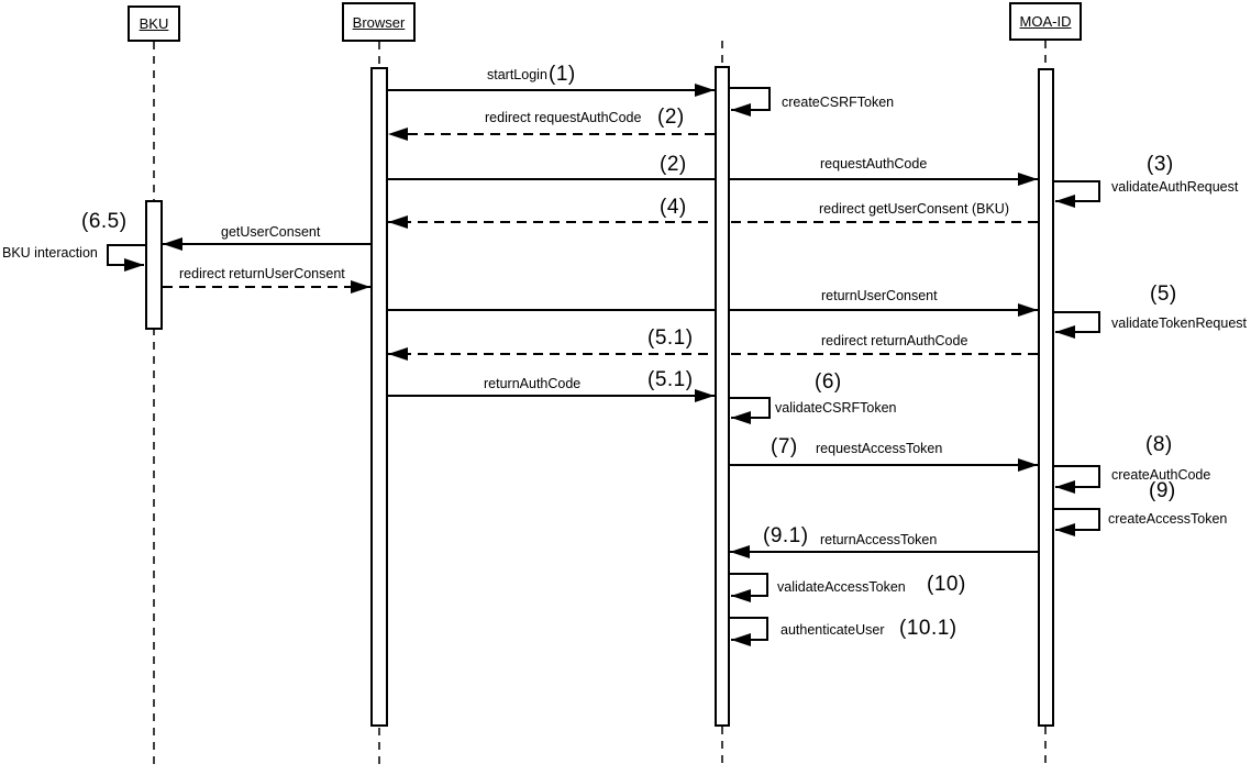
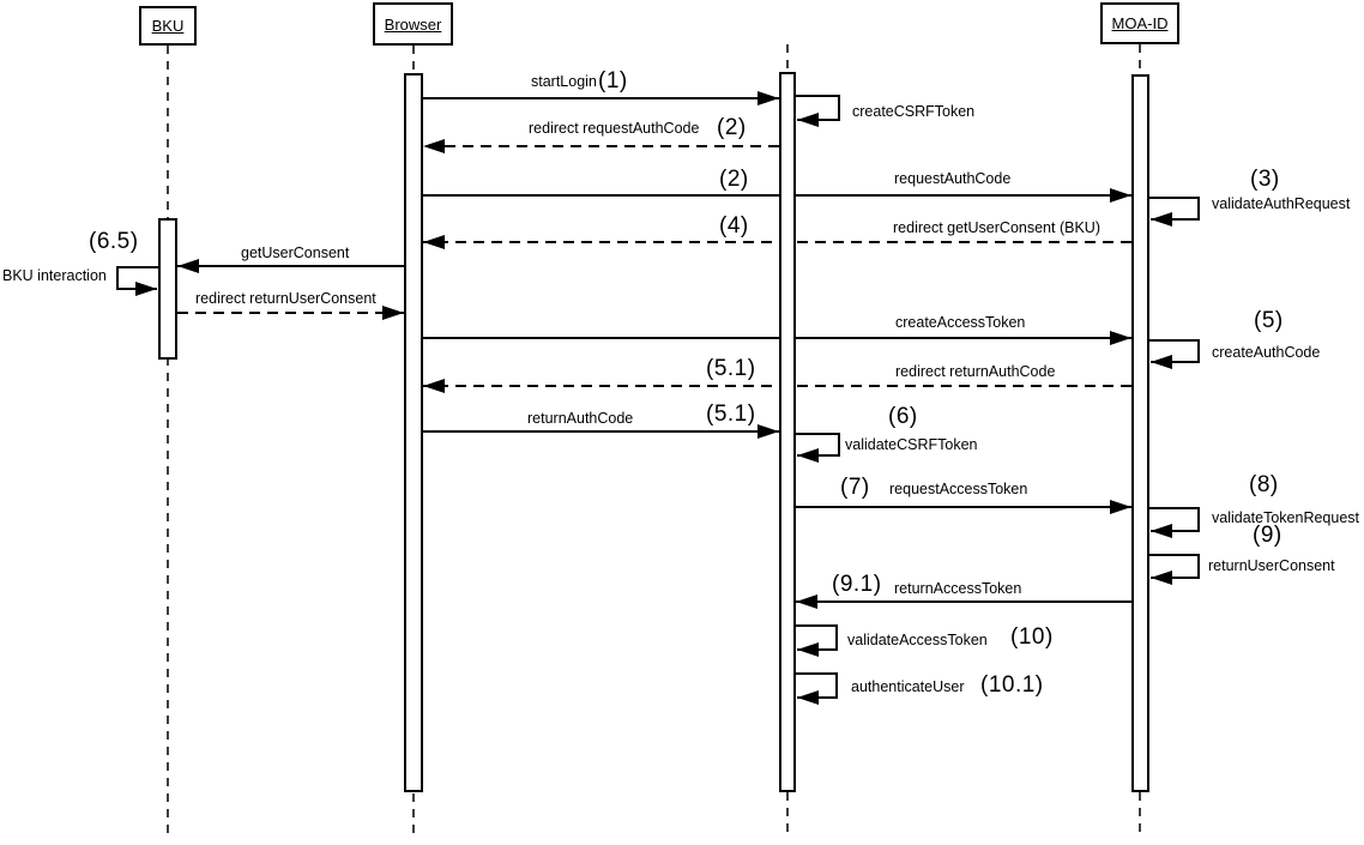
  BKU
  Browser
  MOA-ID
  startLogin
  createCSRFToken
  redirect requestAuthCode
  requestAuthCode
  validateAuthRequest
  redirect getUserConsent (BKU)
  getUserConsent
  BKU interaction
  redirect returnUserConsent
- returnUserConsent
+ createAccessToken
- validateTokenRequest
+ createAuthCode
  redirect returnAuthCode
  returnAuthCode
  validateCSRFToken
  requestAccessToken
- createAuthCode
+ validateTokenRequest
- createAccessToken
+ returnUserConsent
  returnAccessToken
  validateAccessToken
  authenticateUser
  (1)
  (2)
  (2)
  (3)
  (4)
  (6.5)
  (5)
  (5.1)
  (5.1)
  (6)
  (7)
  (8)
  (9)
  (9.1)
  (10)
  (10.1)
